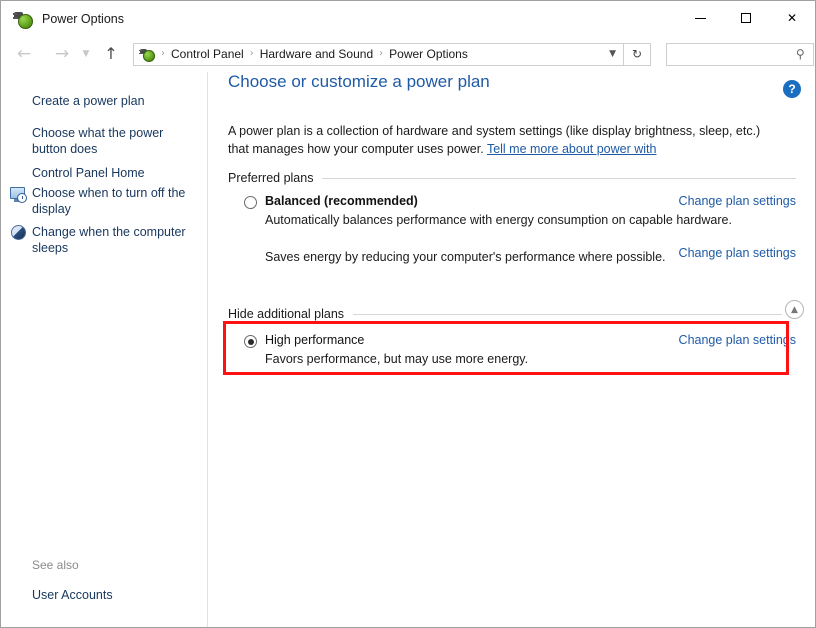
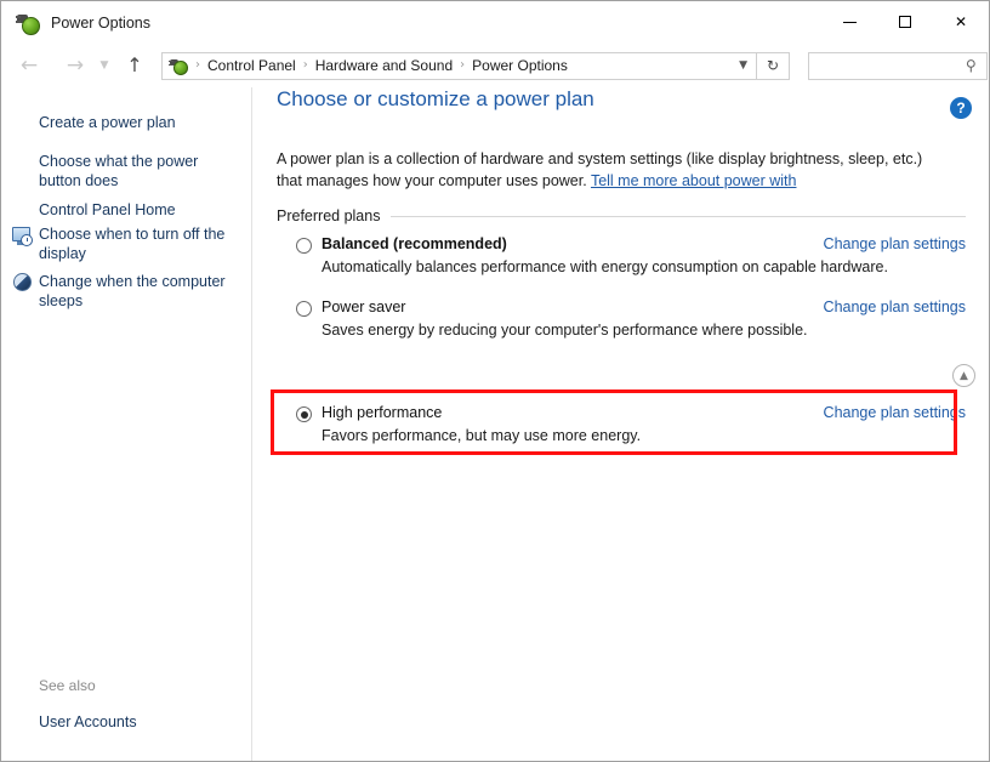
  Power Options
  ✕
  ←
  →
  ▼
  ↑
  ›
  Control Panel
  ›
  Hardware and Sound
  ›
  Power Options
  ▼
  ↻
  Create a power plan
  Choose what the power button does
  Control Panel Home
  Choose when to turn off the display
  Change when the computer sleeps
  See also
  User Accounts
  ?
  Choose or customize a power plan
  A power plan is a collection of hardware and system settings (like display brightness, sleep, etc.) that manages how your computer uses power. Tell me more about power with
  Preferred plans
  Balanced (recommended)
  Automatically balances performance with energy consumption on capable hardware.
  Change plan settings
+ Power saver
  Saves energy by reducing your computer's performance where possible.
  Change plan settings
- Hide additional plans
  ▲
  High performance
  Favors performance, but may use more energy.
  Change plan settings
